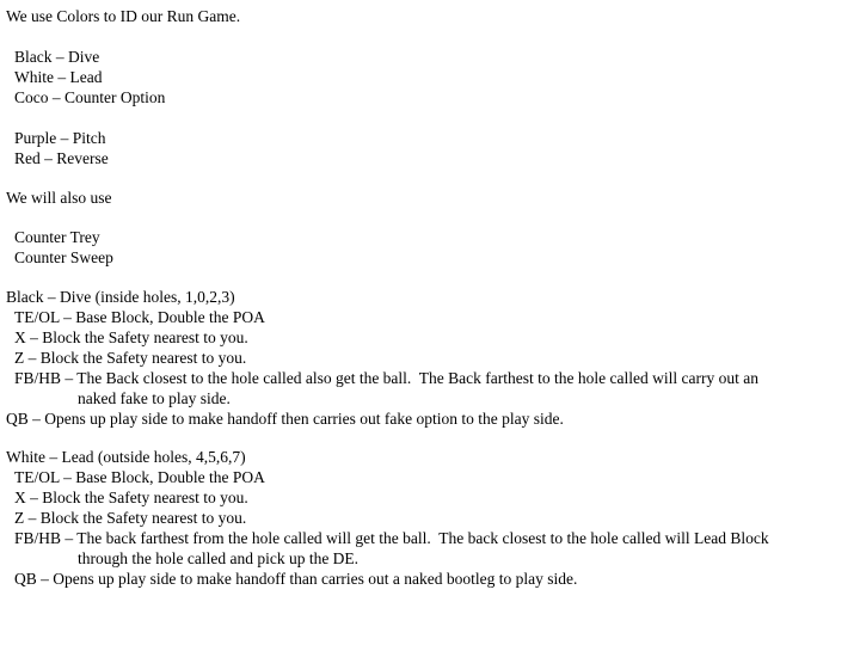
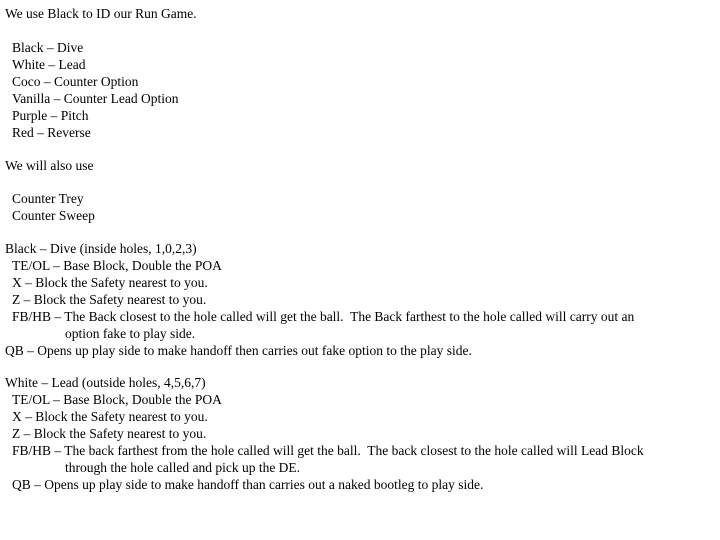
- We use Colors to ID our Run Game.
+ We use Black to ID our Run Game.
  Black – Dive
  White – Lead
  Coco – Counter Option
+ Vanilla – Counter Lead Option
  Purple – Pitch
  Red – Reverse
  We will also use
  Counter Trey
  Counter Sweep
  Black – Dive (inside holes, 1,0,2,3)
  TE/OL – Base Block, Double the POA
  X – Block the Safety nearest to you.
  Z – Block the Safety nearest to you.
- FB/HB – The Back closest to the hole called also get the ball. The Back farthest to the hole called will carry out an
+ FB/HB – The Back closest to the hole called will get the ball. The Back farthest to the hole called will carry out an
- naked fake to play side.
+ option fake to play side.
  QB – Opens up play side to make handoff then carries out fake option to the play side.
  White – Lead (outside holes, 4,5,6,7)
  TE/OL – Base Block, Double the POA
  X – Block the Safety nearest to you.
  Z – Block the Safety nearest to you.
  FB/HB – The back farthest from the hole called will get the ball. The back closest to the hole called will Lead Block
  through the hole called and pick up the DE.
  QB – Opens up play side to make handoff than carries out a naked bootleg to play side.
